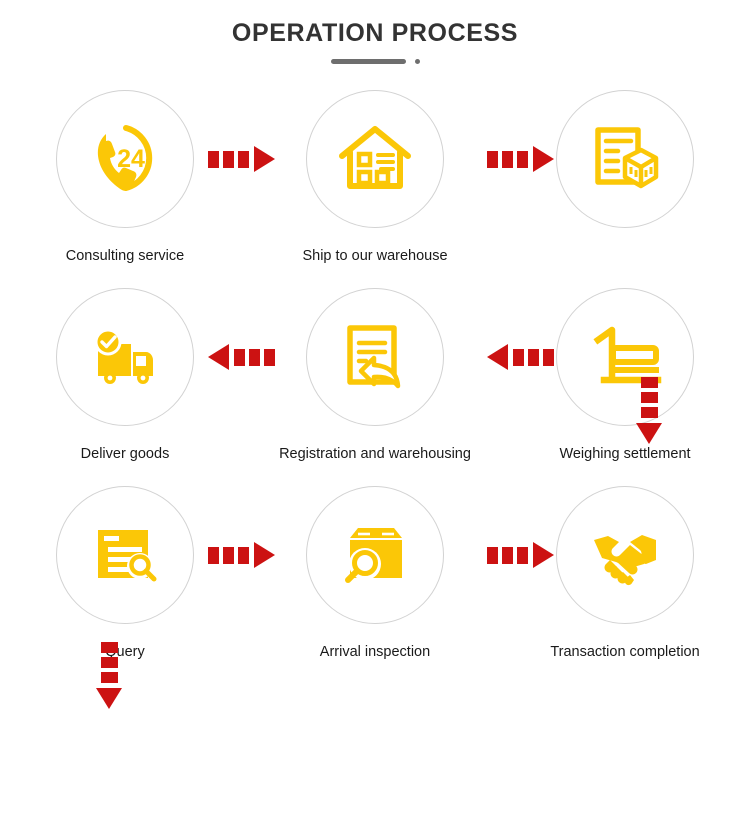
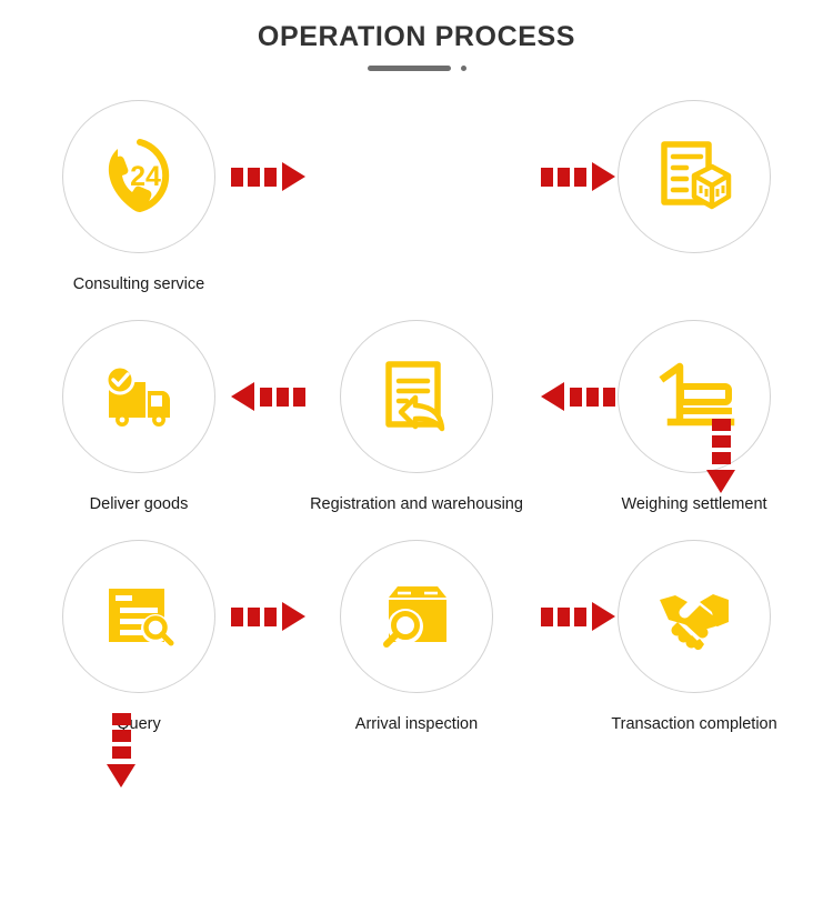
  OPERATION PROCESS
  24
  Consulting service
- Ship to our warehouse
  Deliver goods
  Registration and warehousing
  Weighing settlement
  uery
  Arrival inspection
  Transaction completion
